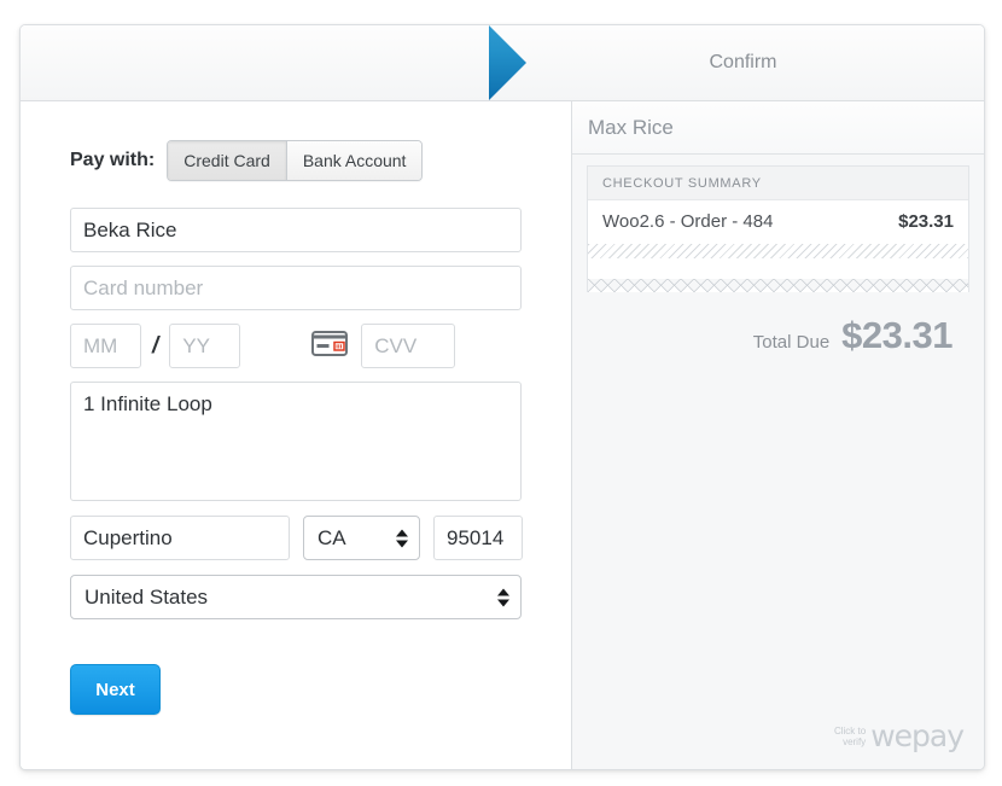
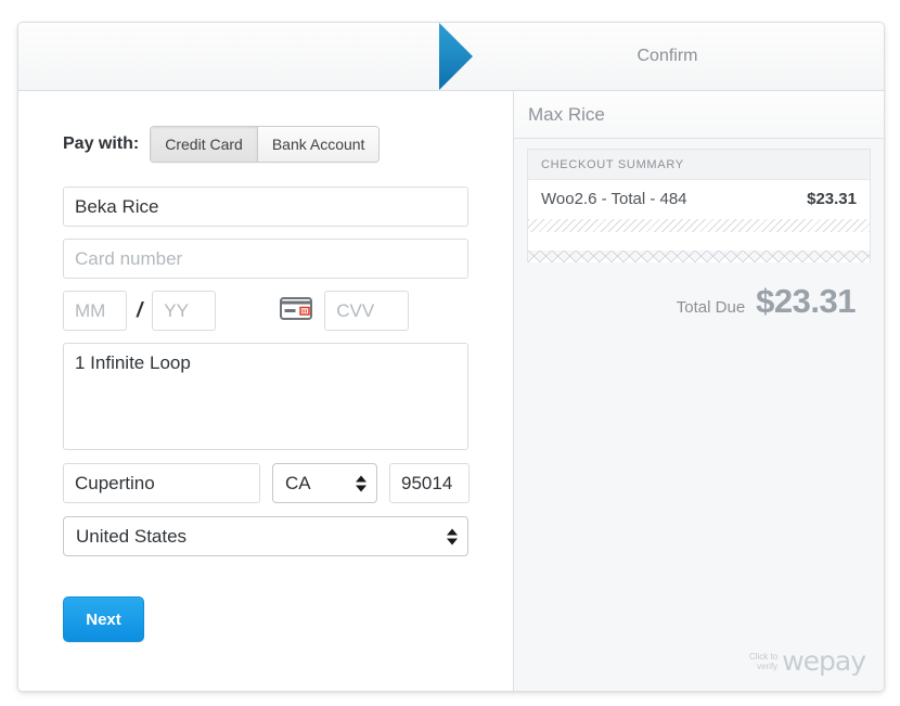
  Confirm
  Pay with:
  Credit Card
  Bank Account
  Beka Rice
  Card number
  MM
  /
  YY
  CVV
  1 Infinite Loop
  Cupertino
  CA
  95014
  United States
  Next
  Max Rice
  CHECKOUT SUMMARY
- Woo2.6 - Order - 484
+ Woo2.6 - Total - 484
  $23.31
  Total Due
  $23.31
  Click to
  verify
  wepay
